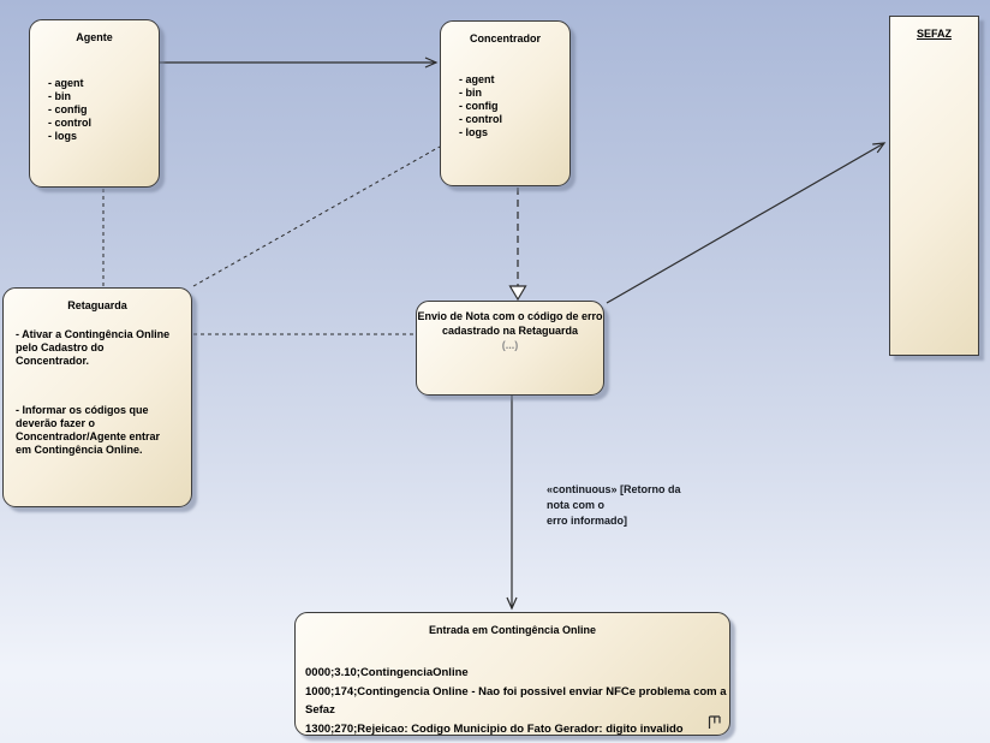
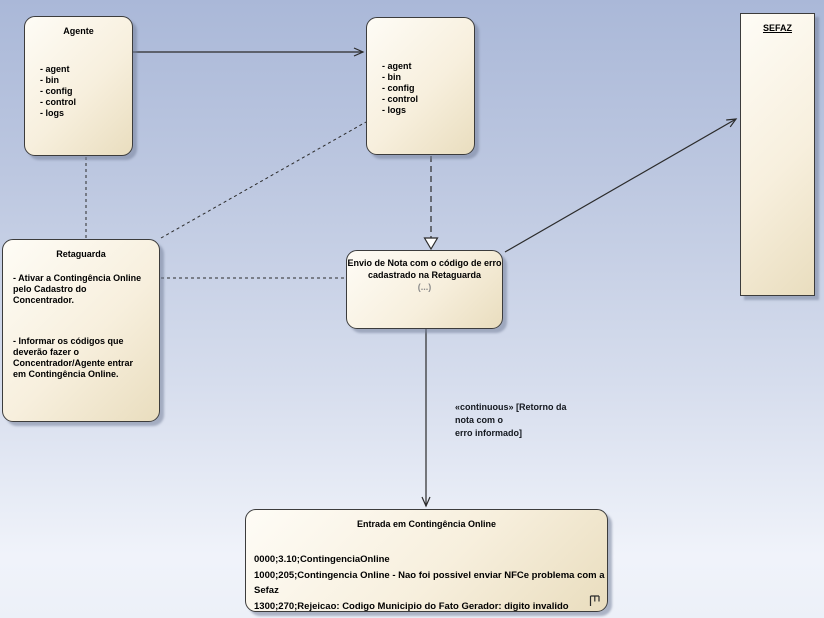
  Agente
  - agent
  - bin
  - config
  - control
  - logs
- Concentrador
  - agent
  - bin
  - config
  - control
  - logs
  SEFAZ
  Retaguarda
  - Ativar a Contingência Online
  pelo Cadastro do
  Concentrador.
  - Informar os códigos que
  deverão fazer o
  Concentrador/Agente entrar
  em Contingência Online.
  Envio de Nota com o código de erro
  cadastrado na Retaguarda
  (...)
  Entrada em Contingência Online
  0000;3.10;ContingenciaOnline
- 1000;174;Contingencia Online - Nao foi possivel enviar NFCe problema com a Sefaz
+ 1000;205;Contingencia Online - Nao foi possivel enviar NFCe problema com a Sefaz
  1300;270;Rejeicao: Codigo Municipio do Fato Gerador: digito invalido
  «continuous» [Retorno da nota com o
  erro informado]
